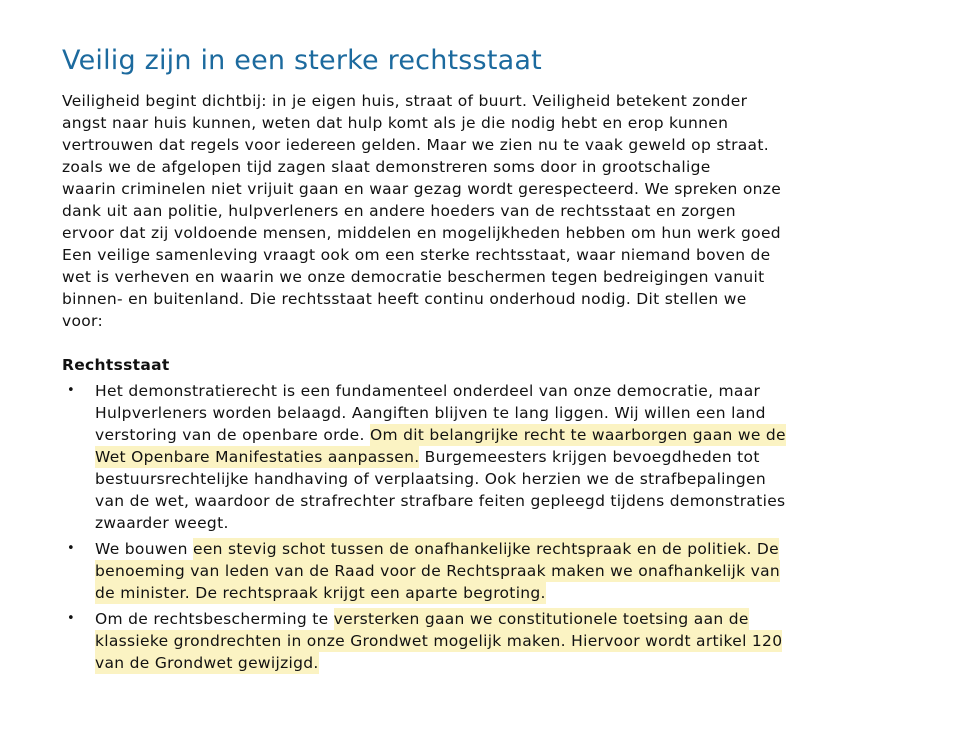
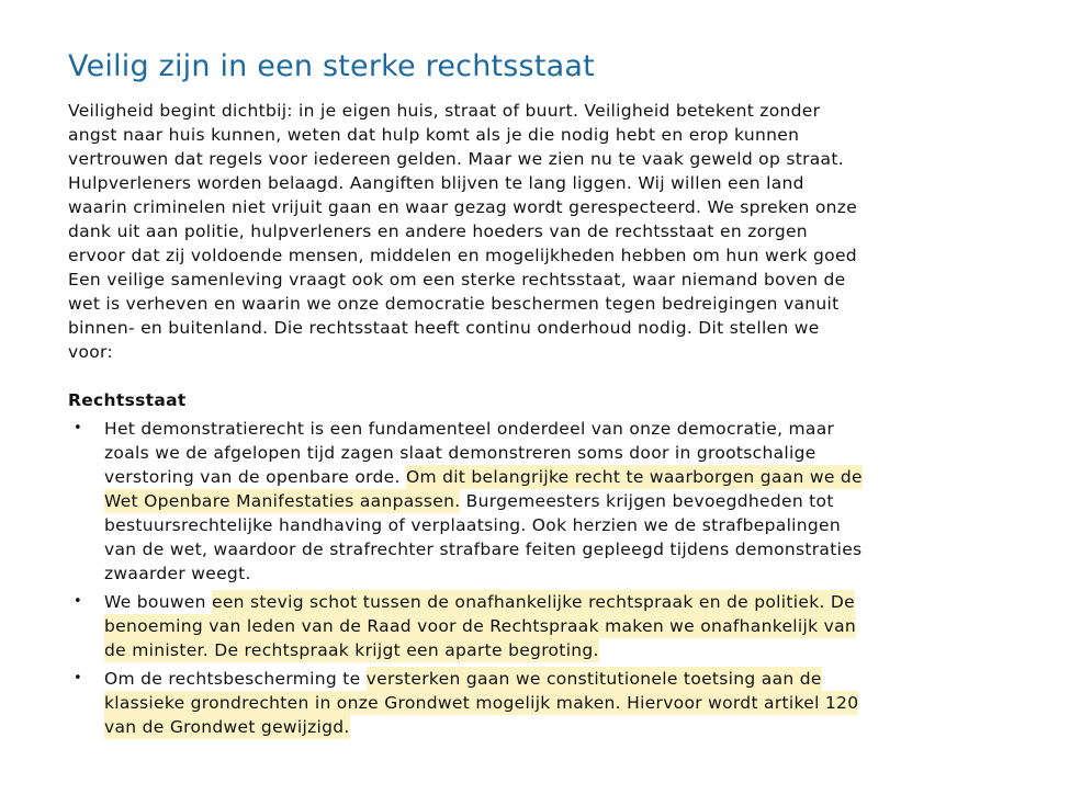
  Veilig zijn in een sterke rechtsstaat
  Veiligheid begint dichtbij: in je eigen huis, straat of buurt. Veiligheid betekent zonder
  angst naar huis kunnen, weten dat hulp komt als je die nodig hebt en erop kunnen
  vertrouwen dat regels voor iedereen gelden. Maar we zien nu te vaak geweld op straat.
- zoals we de afgelopen tijd zagen slaat demonstreren soms door in grootschalige
+ Hulpverleners worden belaagd. Aangiften blijven te lang liggen. Wij willen een land
  waarin criminelen niet vrijuit gaan en waar gezag wordt gerespecteerd. We spreken onze
  dank uit aan politie, hulpverleners en andere hoeders van de rechtsstaat en zorgen
  ervoor dat zij voldoende mensen, middelen en mogelijkheden hebben om hun werk goed
  Een veilige samenleving vraagt ook om een sterke rechtsstaat, waar niemand boven de
  wet is verheven en waarin we onze democratie beschermen tegen bedreigingen vanuit
  binnen- en buitenland. Die rechtsstaat heeft continu onderhoud nodig. Dit stellen we
  voor:
  Rechtsstaat
  •
  Het demonstratierecht is een fundamenteel onderdeel van onze democratie, maar
- Hulpverleners worden belaagd. Aangiften blijven te lang liggen. Wij willen een land
+ zoals we de afgelopen tijd zagen slaat demonstreren soms door in grootschalige
  verstoring van de openbare orde. Om dit belangrijke recht te waarborgen gaan we de
  Wet Openbare Manifestaties aanpassen. Burgemeesters krijgen bevoegdheden tot
  bestuursrechtelijke handhaving of verplaatsing. Ook herzien we de strafbepalingen
  van de wet, waardoor de strafrechter strafbare feiten gepleegd tijdens demonstraties
  zwaarder weegt.
  •
  We bouwen een stevig schot tussen de onafhankelijke rechtspraak en de politiek. De
  benoeming van leden van de Raad voor de Rechtspraak maken we onafhankelijk van
  de minister. De rechtspraak krijgt een aparte begroting.
  •
  Om de rechtsbescherming te versterken gaan we constitutionele toetsing aan de
  klassieke grondrechten in onze Grondwet mogelijk maken. Hiervoor wordt artikel 120
  van de Grondwet gewijzigd.
